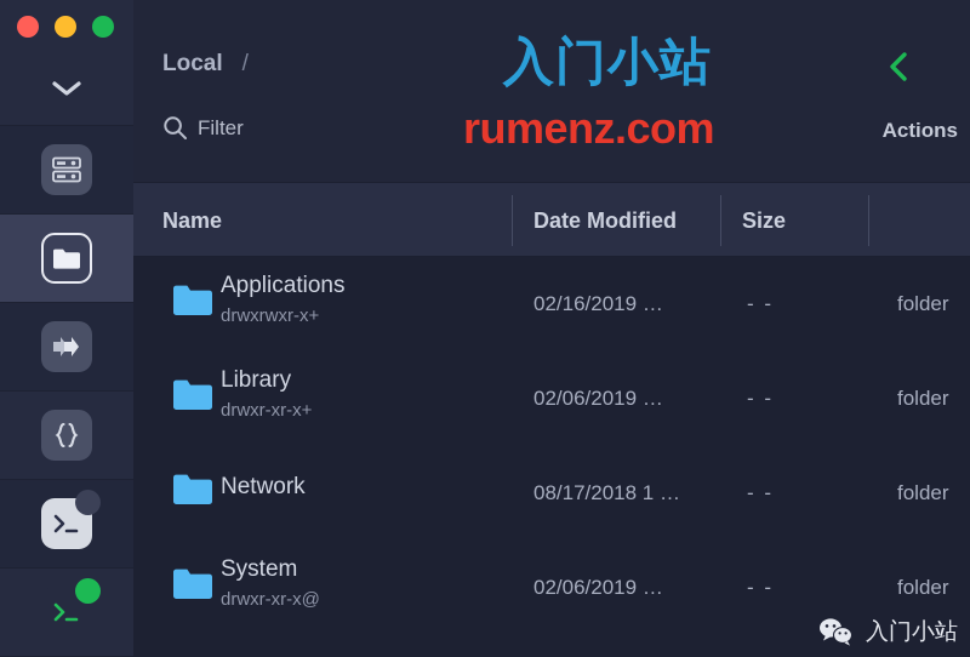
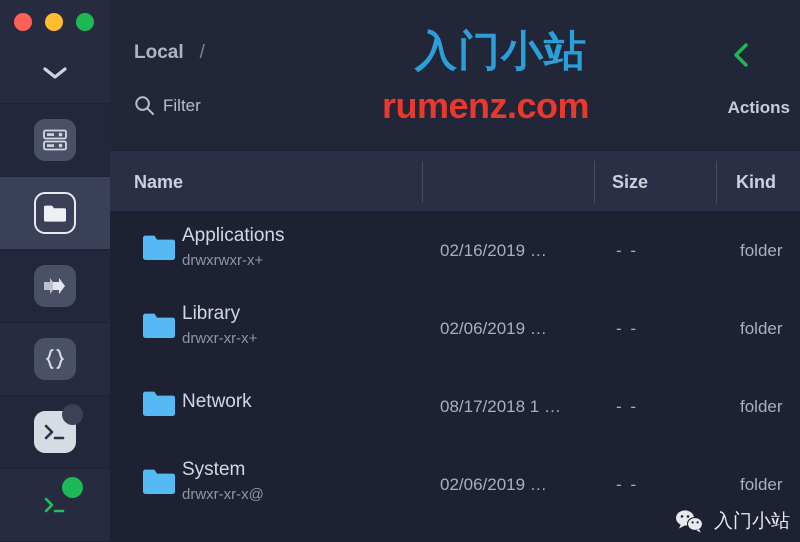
  Local
  /
  Filter
  Actions
  入门小站
  rumenz.com
  Name
- Date Modified
  Size
+ Kind
  Applications
  drwxrwxr-x+
  02/16/2019 …
  - -
  folder
  Library
  drwxr-xr-x+
  02/06/2019 …
  - -
  folder
  Network
  08/17/2018 1 …
  - -
  folder
  System
  drwxr-xr-x@
  02/06/2019 …
  - -
  folder
  入门小站
